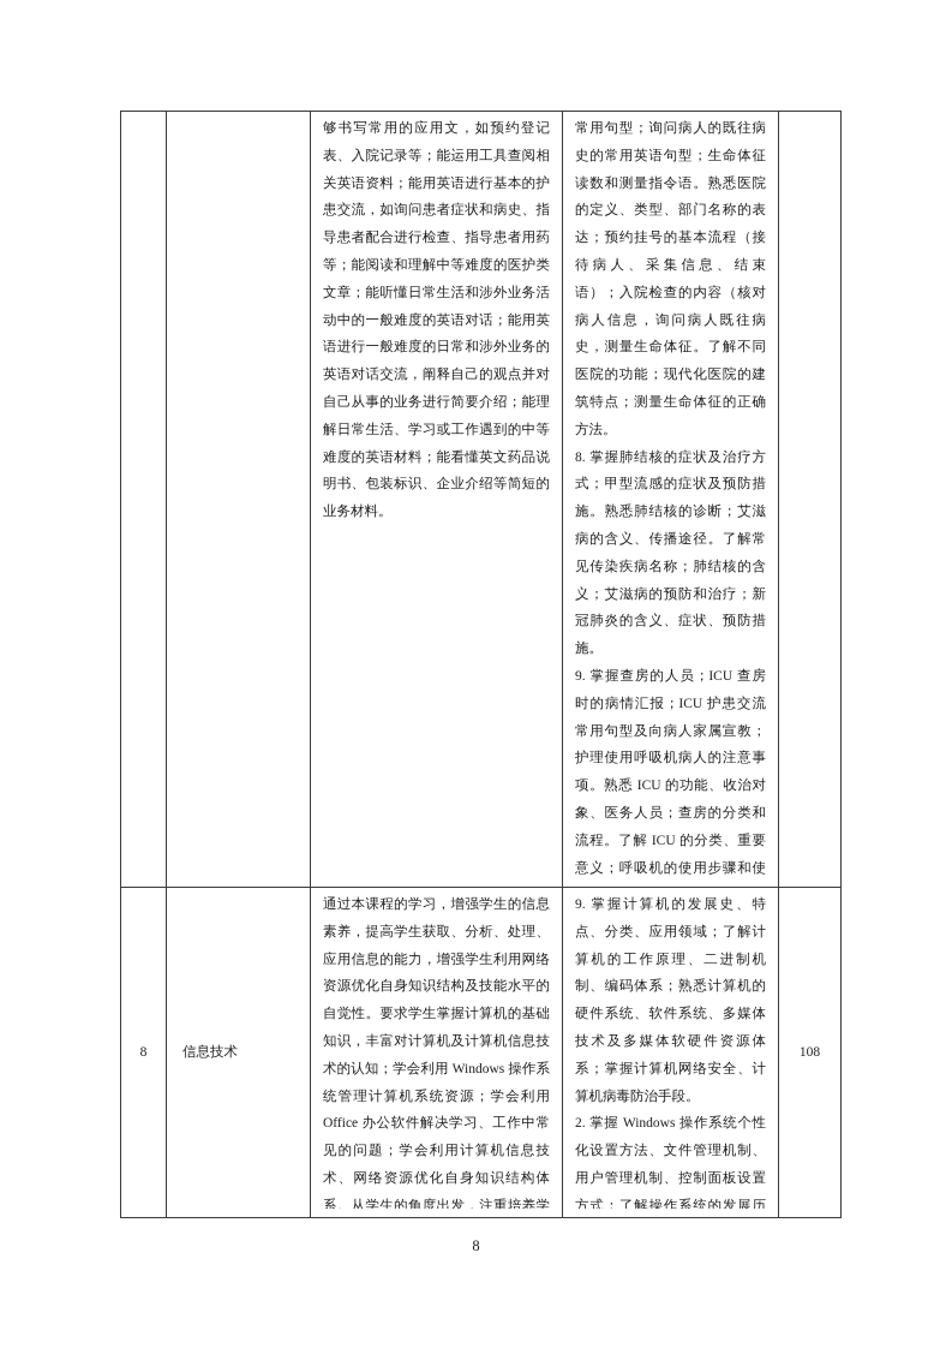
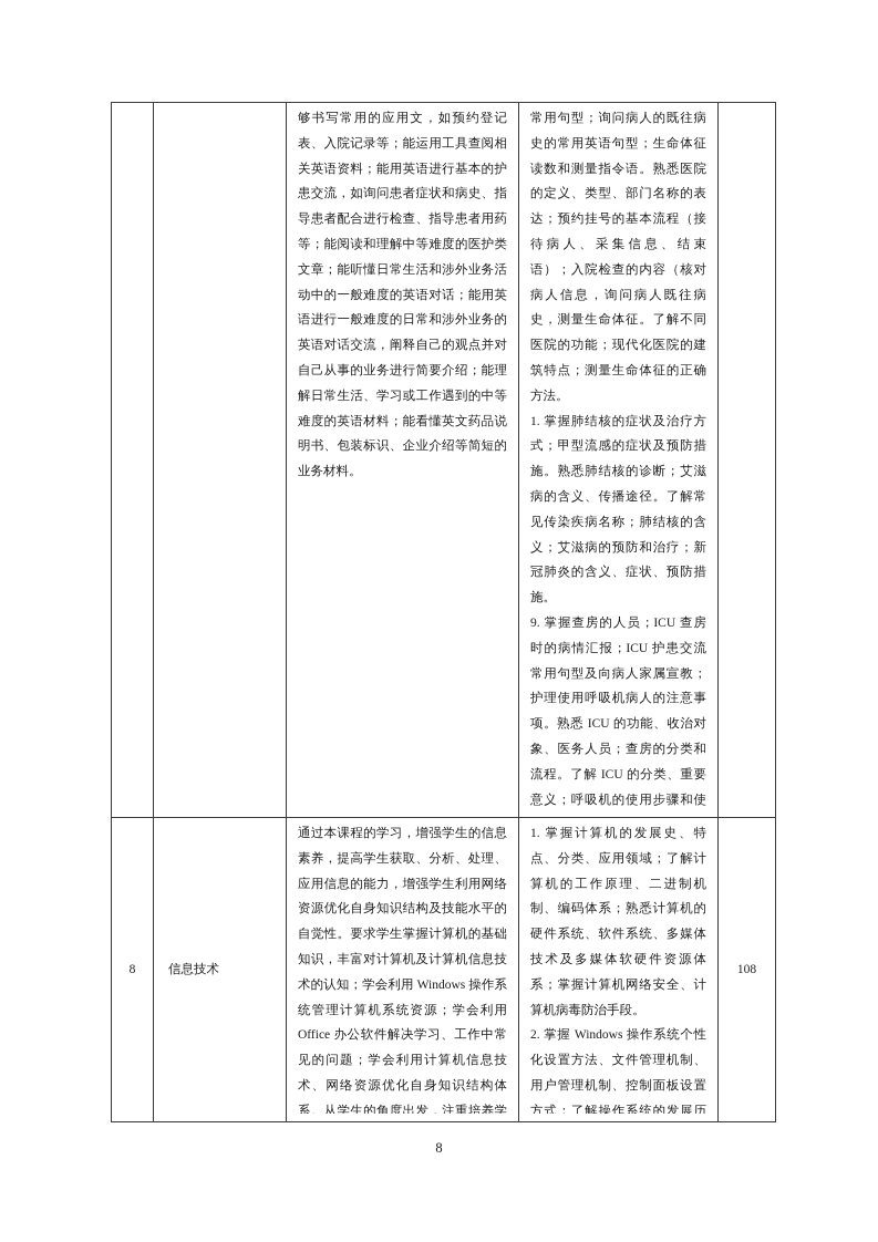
- 		够书写常用的应用文，如预约登记表、入院记录等；能运用工具查阅相关英语资料；能用英语进行基本的护患交流，如询问患者症状和病史、指导患者配合进行检查、指导患者用药等；能阅读和理解中等难度的医护类文章；能听懂日常生活和涉外业务活动中的一般难度的英语对话；能用英语进行一般难度的日常和涉外业务的英语对话交流，阐释自己的观点并对自己从事的业务进行简要介绍；能理解日常生活、学习或工作遇到的中等难度的英语材料；能看懂英文药品说明书、包装标识、企业介绍等简短的业务材料。	常用句型；询问病人的既往病史的常用英语句型；生命体征读数和测量指令语。熟悉医院的定义、类型、部门名称的表达；预约挂号的基本流程（接待病人、采集信息、结束语）；入院检查的内容（核对病人信息，询问病人既往病史，测量生命体征。了解不同医院的功能；现代化医院的建筑特点；测量生命体征的正确方法。 8. 掌握肺结核的症状及治疗方式；甲型流感的症状及预防措施。熟悉肺结核的诊断；艾滋病的含义、传播途径。了解常见传染疾病名称；肺结核的含义；艾滋病的预防和治疗；新冠肺炎的含义、症状、预防措施。 9. 掌握查房的人员；ICU 查房时的病情汇报；ICU 护患交流常用句型及向病人家属宣教；护理使用呼吸机病人的注意事项。熟悉 ICU 的功能、收治对象、医务人员；查房的分类和流程。了解 ICU 的分类、重要意义；呼吸机的使用步骤和使
+ 		够书写常用的应用文，如预约登记表、入院记录等；能运用工具查阅相关英语资料；能用英语进行基本的护患交流，如询问患者症状和病史、指导患者配合进行检查、指导患者用药等；能阅读和理解中等难度的医护类文章；能听懂日常生活和涉外业务活动中的一般难度的英语对话；能用英语进行一般难度的日常和涉外业务的英语对话交流，阐释自己的观点并对自己从事的业务进行简要介绍；能理解日常生活、学习或工作遇到的中等难度的英语材料；能看懂英文药品说明书、包装标识、企业介绍等简短的业务材料。	常用句型；询问病人的既往病史的常用英语句型；生命体征读数和测量指令语。熟悉医院的定义、类型、部门名称的表达；预约挂号的基本流程（接待病人、采集信息、结束语）；入院检查的内容（核对病人信息，询问病人既往病史，测量生命体征。了解不同医院的功能；现代化医院的建筑特点；测量生命体征的正确方法。 1. 掌握肺结核的症状及治疗方式；甲型流感的症状及预防措施。熟悉肺结核的诊断；艾滋病的含义、传播途径。了解常见传染疾病名称；肺结核的含义；艾滋病的预防和治疗；新冠肺炎的含义、症状、预防措施。 9. 掌握查房的人员；ICU 查房时的病情汇报；ICU 护患交流常用句型及向病人家属宣教；护理使用呼吸机病人的注意事项。熟悉 ICU 的功能、收治对象、医务人员；查房的分类和流程。了解 ICU 的分类、重要意义；呼吸机的使用步骤和使
- 8	信息技术	通过本课程的学习，增强学生的信息素养，提高学生获取、分析、处理、应用信息的能力，增强学生利用网络资源优化自身知识结构及技能水平的自觉性。要求学生掌握计算机的基础知识，丰富对计算机及计算机信息技术的认知；学会利用 Windows 操作系统管理计算机系统资源；学会利用 Office 办公软件解决学习、工作中常见的问题；学会利用计算机信息技术、网络资源优化自身知识结构体系。从学生的角度出发，注重培养学	9. 掌握计算机的发展史、特点、分类、应用领域；了解计算机的工作原理、二进制机制、编码体系；熟悉计算机的硬件系统、软件系统、多媒体技术及多媒体软硬件资源体系；掌握计算机网络安全、计算机病毒防治手段。 2. 掌握 Windows 操作系统个性化设置方法、文件管理机制、用户管理机制、控制面板设置方式；了解操作系统的发展历	108
+ 8	信息技术	通过本课程的学习，增强学生的信息素养，提高学生获取、分析、处理、应用信息的能力，增强学生利用网络资源优化自身知识结构及技能水平的自觉性。要求学生掌握计算机的基础知识，丰富对计算机及计算机信息技术的认知；学会利用 Windows 操作系统管理计算机系统资源；学会利用 Office 办公软件解决学习、工作中常见的问题；学会利用计算机信息技术、网络资源优化自身知识结构体系。从学生的角度出发，注重培养学	1. 掌握计算机的发展史、特点、分类、应用领域；了解计算机的工作原理、二进制机制、编码体系；熟悉计算机的硬件系统、软件系统、多媒体技术及多媒体软硬件资源体系；掌握计算机网络安全、计算机病毒防治手段。 2. 掌握 Windows 操作系统个性化设置方法、文件管理机制、用户管理机制、控制面板设置方式；了解操作系统的发展历	108
  8
